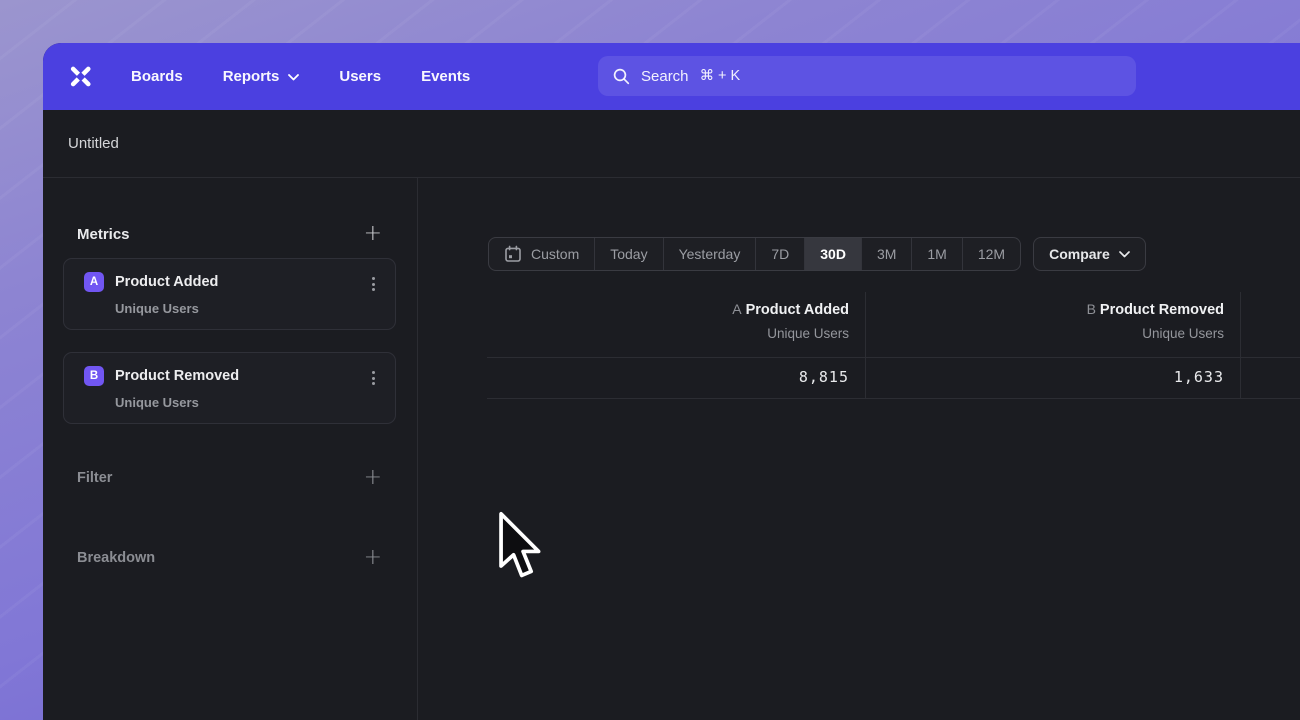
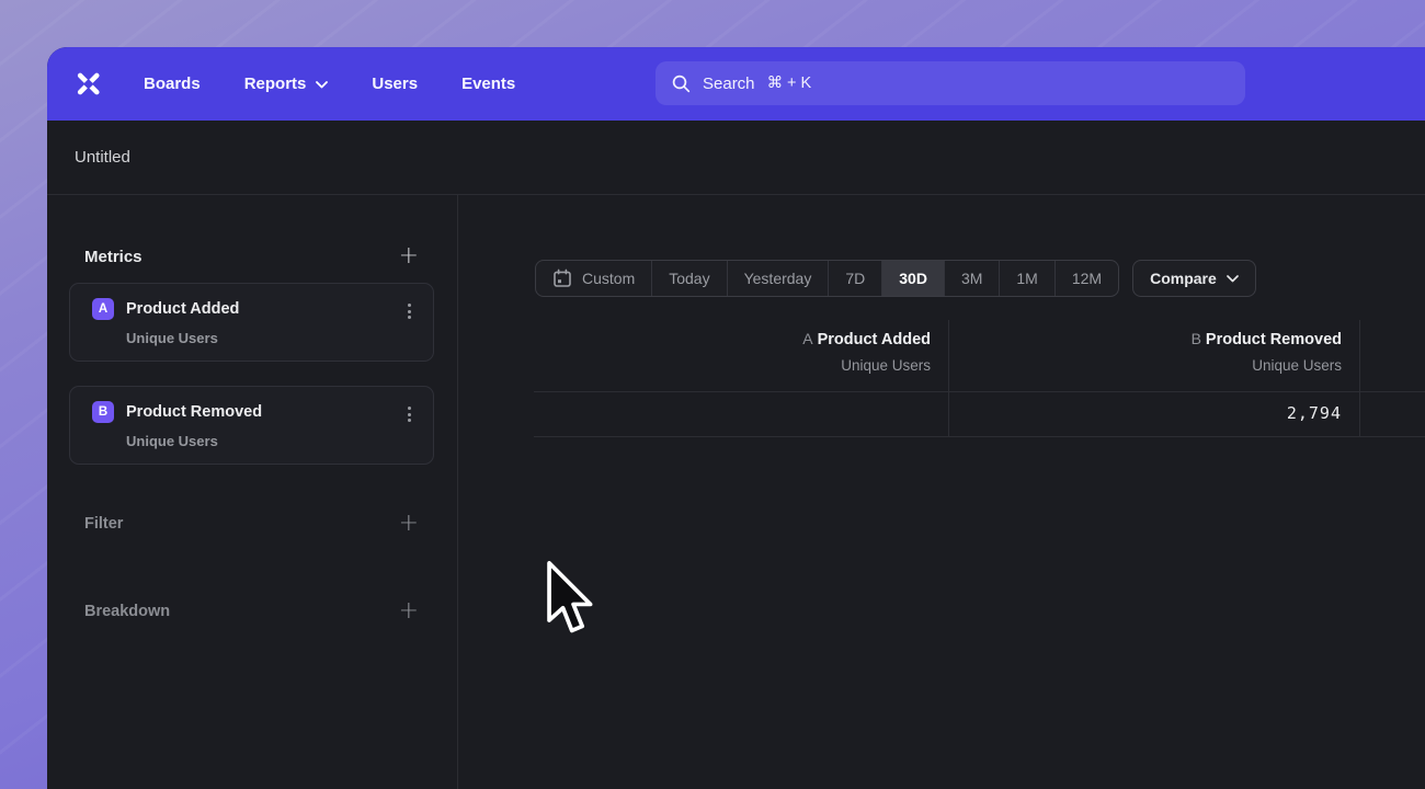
  Boards
  Reports
  Users
  Events
  Search
  ⌘ + K
  Untitled
  Metrics
  +
  A
  Product Added
  Unique Users
  B
  Product Removed
  Unique Users
  Filter
  +
  Breakdown
  +
  Custom
  Today
  Yesterday
  7D
  30D
  3M
  1M
  12M
  Compare
  A Product Added
  Unique Users
  B Product Removed
  Unique Users
- 8,815
- 1,633
+ 2,794
